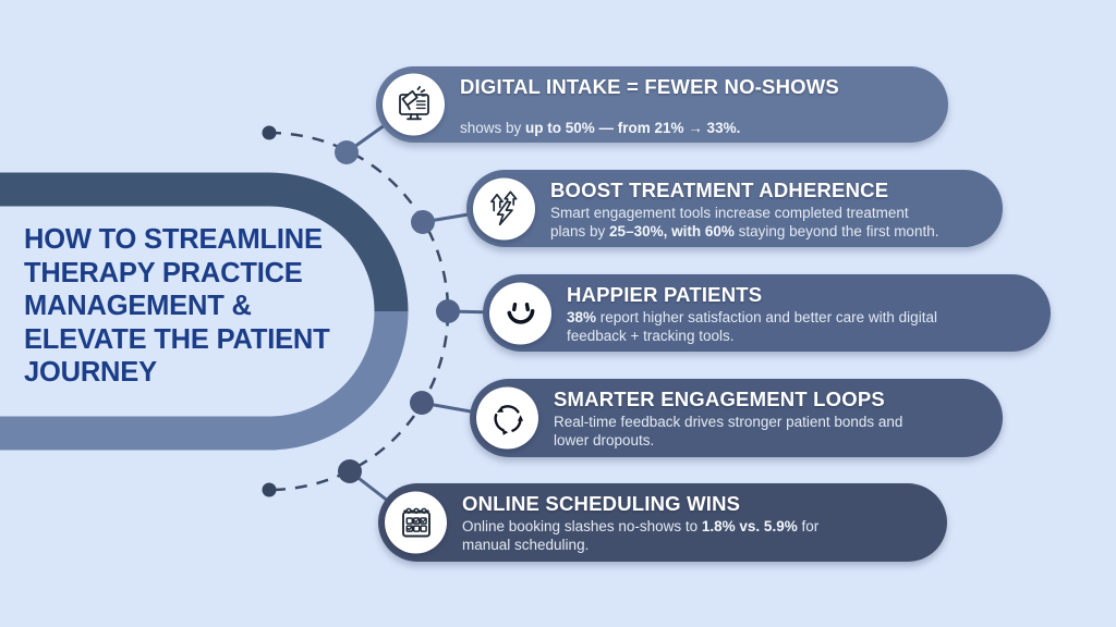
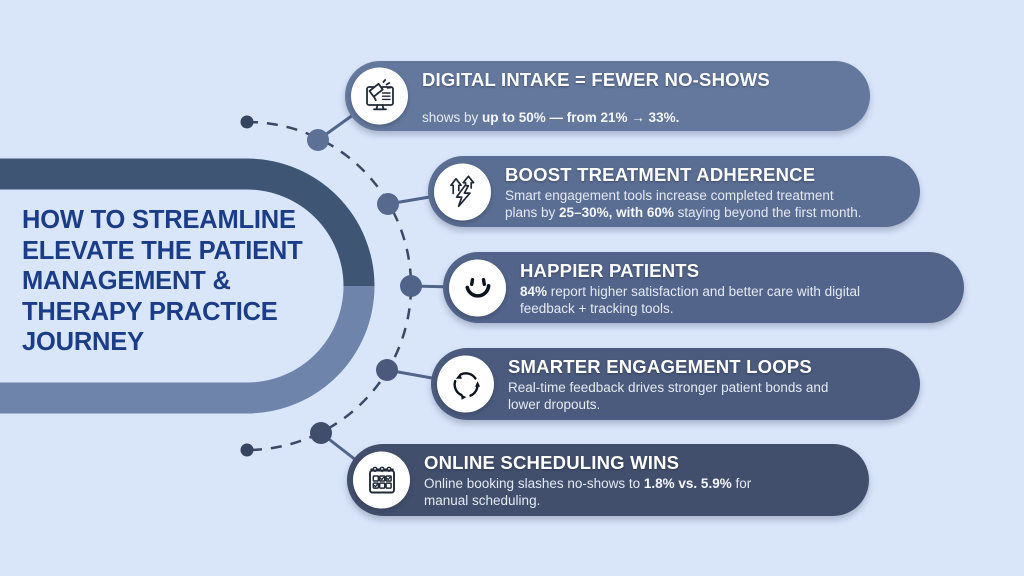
  HOW TO STREAMLINE
- THERAPY PRACTICE
+ ELEVATE THE PATIENT
  MANAGEMENT &
- ELEVATE THE PATIENT
+ THERAPY PRACTICE
  JOURNEY
  DIGITAL INTAKE = FEWER NO-SHOWS
  shows by up to 50% — from 21% → 33%.
  BOOST TREATMENT ADHERENCE
  Smart engagement tools increase completed treatment
  plans by 25–30%, with 60% staying beyond the first month.
  HAPPIER PATIENTS
- 38% report higher satisfaction and better care with digital
+ 84% report higher satisfaction and better care with digital
  feedback + tracking tools.
  SMARTER ENGAGEMENT LOOPS
  Real-time feedback drives stronger patient bonds and
  lower dropouts.
  ONLINE SCHEDULING WINS
  Online booking slashes no-shows to 1.8% vs. 5.9% for
  manual scheduling.
